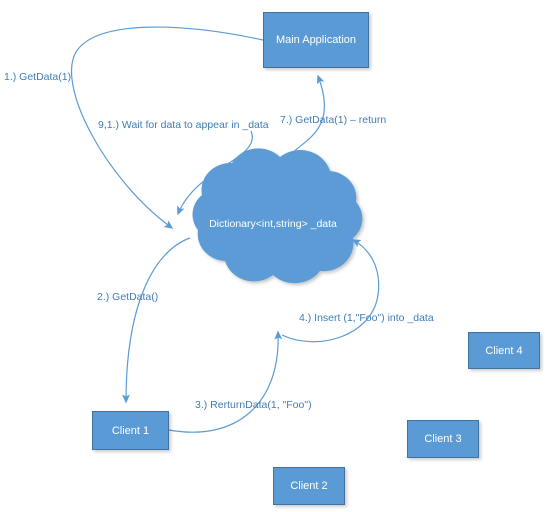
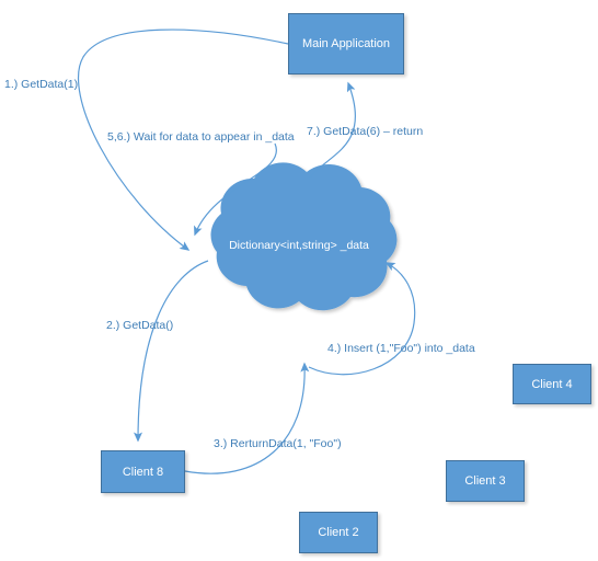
  Main Application
- Client 1
+ Client 8
  Client 2
  Client 3
  Client 4
  Dictionary<int,string> _data
  1.) GetData(1)
- 9,1.) Wait for data to appear in _data
+ 5,6.) Wait for data to appear in _data
- 7.) GetData(1) – return
+ 7.) GetData(6) – return
  2.) GetData()
  3.) RerturnData(1, "Foo")
  4.) Insert (1,"Foo") into _data
